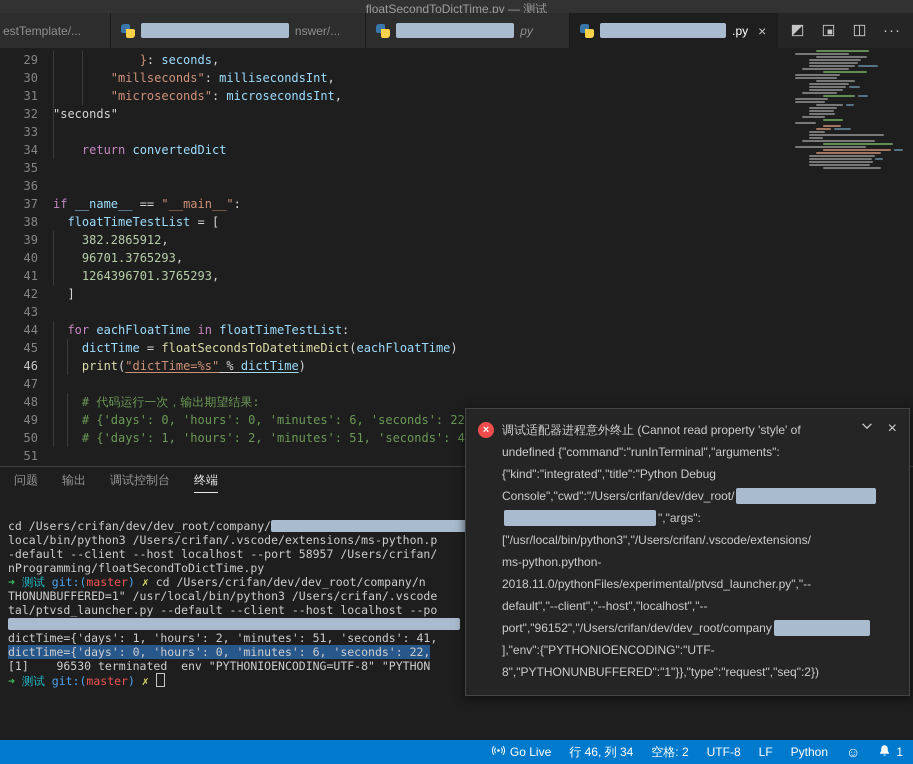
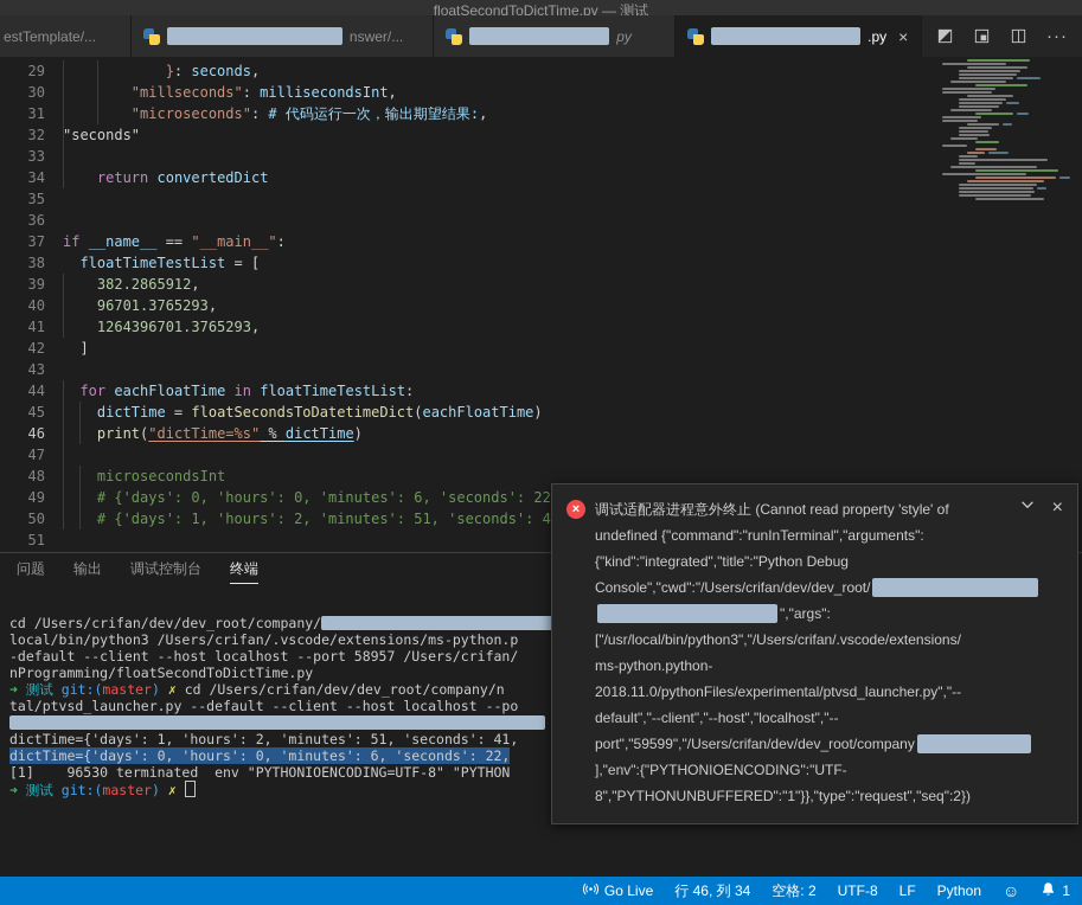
  floatSecondToDictTime.py — 测试
  estTemplate/...
  nswer/...
  py
  .py
  ×
  ···
  29
  }: seconds,
  30
  "millseconds": millisecondsInt,
  31
- "microseconds": microsecondsInt,
+ "microseconds": # 代码运行一次，输出期望结果:,
  32
  "seconds"
  33
  34
  return convertedDict
  35
  36
  37
  if __name__ == "__main__":
  38
  floatTimeTestList = [
  39
  382.2865912,
  40
  96701.3765293,
  41
  1264396701.3765293,
  42
  ]
  43
  44
  for eachFloatTime in floatTimeTestList:
  45
  dictTime = floatSecondsToDatetimeDict(eachFloatTime)
  46
  print("dictTime=%s" % dictTime)
  47
  48
- # 代码运行一次，输出期望结果:
+ microsecondsInt
  49
  # {'days': 0, 'hours': 0, 'minutes': 6, 'seconds': 22
  50
  # {'days': 1, 'hours': 2, 'minutes': 51, 'seconds': 4
  51
  问题
  输出
  调试控制台
  终端
  cd /Users/crifan/dev/dev_root/company/
  local/bin/python3 /Users/crifan/.vscode/extensions/ms-python.p
  -default --client --host localhost --port 58957 /Users/crifan/
  nProgramming/floatSecondToDictTime.py
  ➜ 测试 git:(master) ✗ cd /Users/crifan/dev/dev_root/company/n
- THONUNBUFFERED=1" /usr/local/bin/python3 /Users/crifan/.vscode
  tal/ptvsd_launcher.py --default --client --host localhost --po
  dictTime={'days': 1, 'hours': 2, 'minutes': 51, 'seconds': 41,
  dictTime={'days': 0, 'hours': 0, 'minutes': 6, 'seconds': 22,
  [1] 96530 terminated env "PYTHONIOENCODING=UTF-8" "PYTHON
  ➜ 测试 git:(master) ✗
  ×
  调试适配器进程意外终止 (Cannot read property 'style' of
  undefined {"command":"runInTerminal","arguments":
  {"kind":"integrated","title":"Python Debug
  Console","cwd":"/Users/crifan/dev/dev_root/
  ","args":
  ["/usr/local/bin/python3","/Users/crifan/.vscode/extensions/
  ms-python.python-
  2018.11.0/pythonFiles/experimental/ptvsd_launcher.py","--
  default","--client","--host","localhost","--
- port","96152","/Users/crifan/dev/dev_root/company
+ port","59599","/Users/crifan/dev/dev_root/company
  ],"env":{"PYTHONIOENCODING":"UTF-
  8","PYTHONUNBUFFERED":"1"}},"type":"request","seq":2})
  ×
  Go Live
  行 46, 列 34
  空格: 2
  UTF-8
  LF
  Python
  ☺
  1
